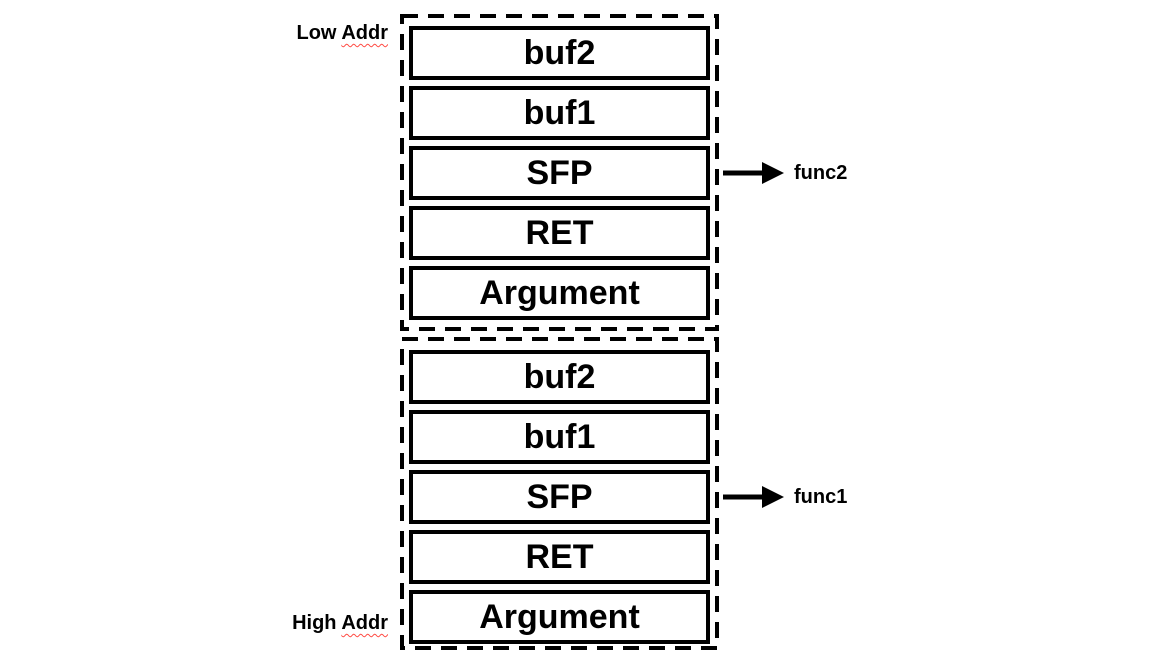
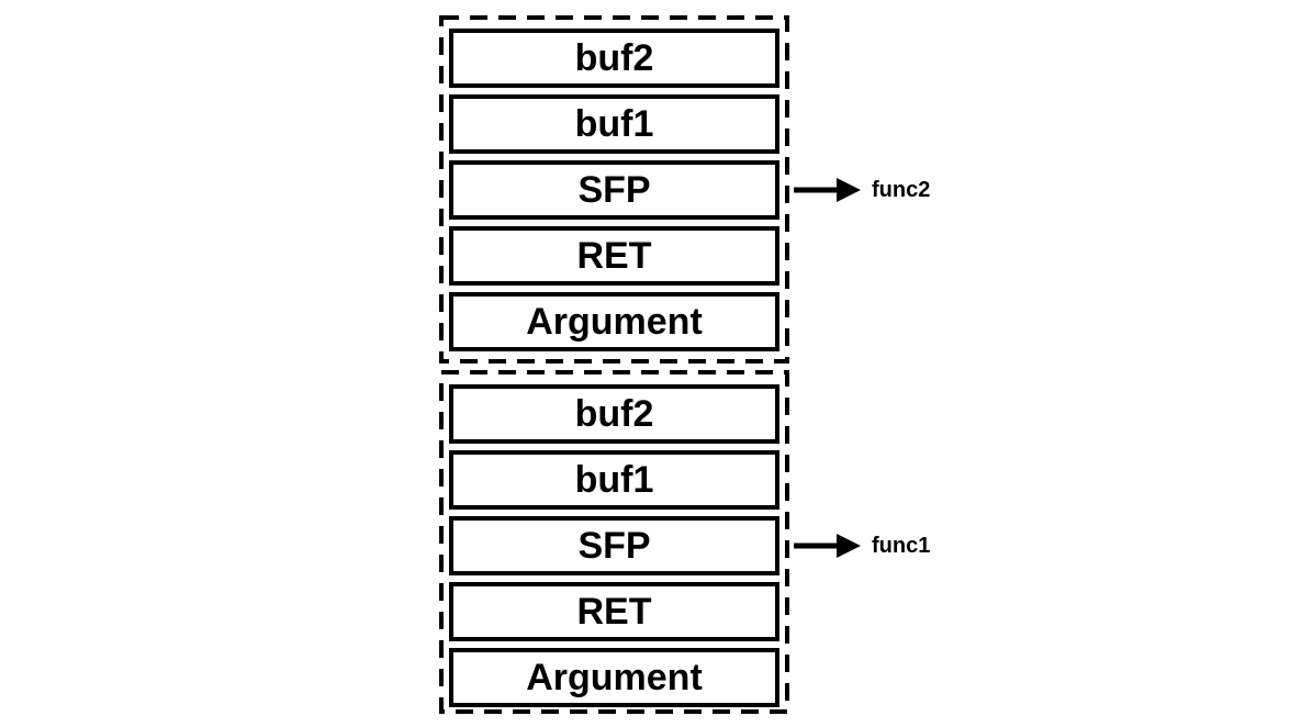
- Low Addr
- High Addr
  buf2
  buf1
  SFP
  RET
  Argument
  buf2
  buf1
  SFP
  RET
  Argument
  func2
  func1
